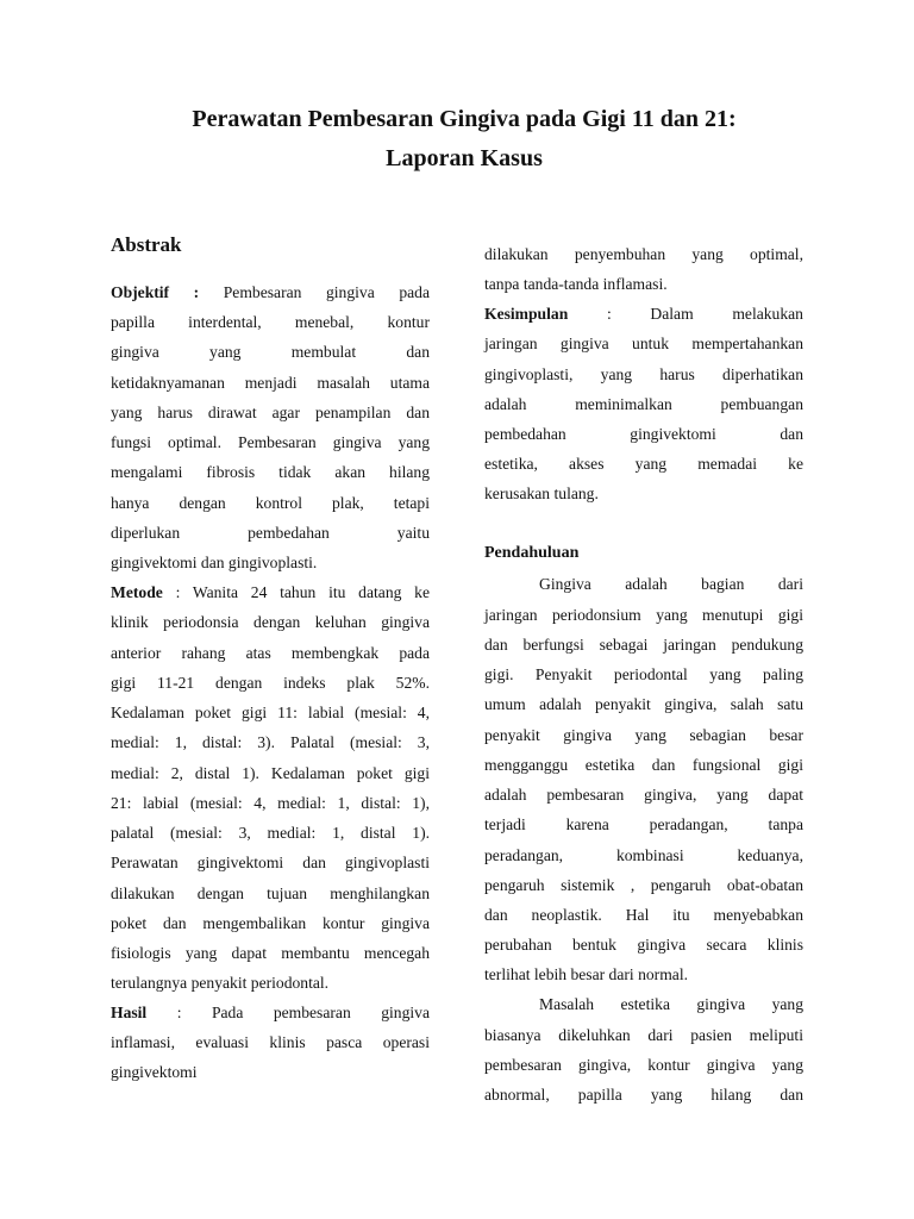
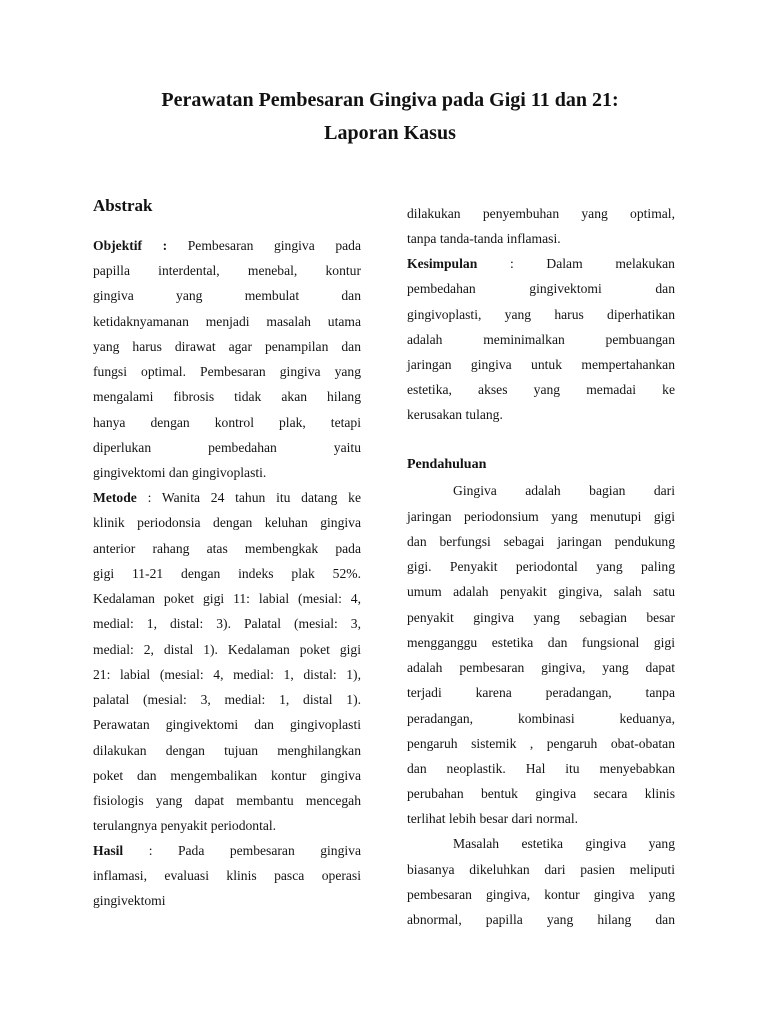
  Perawatan Pembesaran Gingiva pada Gigi 11 dan 21:
  Laporan Kasus
  Abstrak
  Objektif : Pembesaran gingiva pada
  papilla interdental, menebal, kontur
  gingiva yang membulat dan
  ketidaknyamanan menjadi masalah utama
  yang harus dirawat agar penampilan dan
  fungsi optimal. Pembesaran gingiva yang
  mengalami fibrosis tidak akan hilang
  hanya dengan kontrol plak, tetapi
  diperlukan pembedahan yaitu
  gingivektomi dan gingivoplasti.
  Metode : Wanita 24 tahun itu datang ke
  klinik periodonsia dengan keluhan gingiva
  anterior rahang atas membengkak pada
  gigi 11-21 dengan indeks plak 52%.
  Kedalaman poket gigi 11: labial (mesial: 4,
  medial: 1, distal: 3). Palatal (mesial: 3,
  medial: 2, distal 1). Kedalaman poket gigi
  21: labial (mesial: 4, medial: 1, distal: 1),
  palatal (mesial: 3, medial: 1, distal 1).
  Perawatan gingivektomi dan gingivoplasti
  dilakukan dengan tujuan menghilangkan
  poket dan mengembalikan kontur gingiva
  fisiologis yang dapat membantu mencegah
  terulangnya penyakit periodontal.
  Hasil : Pada pembesaran gingiva
  inflamasi, evaluasi klinis pasca operasi
  gingivektomi
  dilakukan penyembuhan yang optimal,
  tanpa tanda-tanda inflamasi.
  Kesimpulan : Dalam melakukan
- jaringan gingiva untuk mempertahankan
+ pembedahan gingivektomi dan
  gingivoplasti, yang harus diperhatikan
  adalah meminimalkan pembuangan
- pembedahan gingivektomi dan
+ jaringan gingiva untuk mempertahankan
  estetika, akses yang memadai ke
  kerusakan tulang.
  Pendahuluan
  Gingiva adalah bagian dari
  jaringan periodonsium yang menutupi gigi
  dan berfungsi sebagai jaringan pendukung
  gigi. Penyakit periodontal yang paling
  umum adalah penyakit gingiva, salah satu
  penyakit gingiva yang sebagian besar
  mengganggu estetika dan fungsional gigi
  adalah pembesaran gingiva, yang dapat
  terjadi karena peradangan, tanpa
  peradangan, kombinasi keduanya,
  pengaruh sistemik , pengaruh obat-obatan
  dan neoplastik. Hal itu menyebabkan
  perubahan bentuk gingiva secara klinis
  terlihat lebih besar dari normal.
  Masalah estetika gingiva yang
  biasanya dikeluhkan dari pasien meliputi
  pembesaran gingiva, kontur gingiva yang
  abnormal, papilla yang hilang dan
